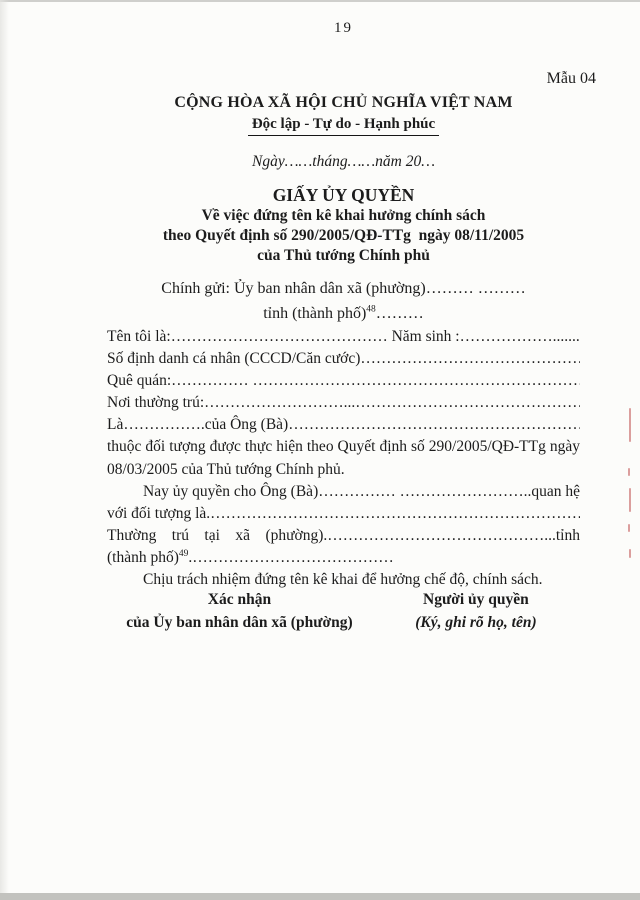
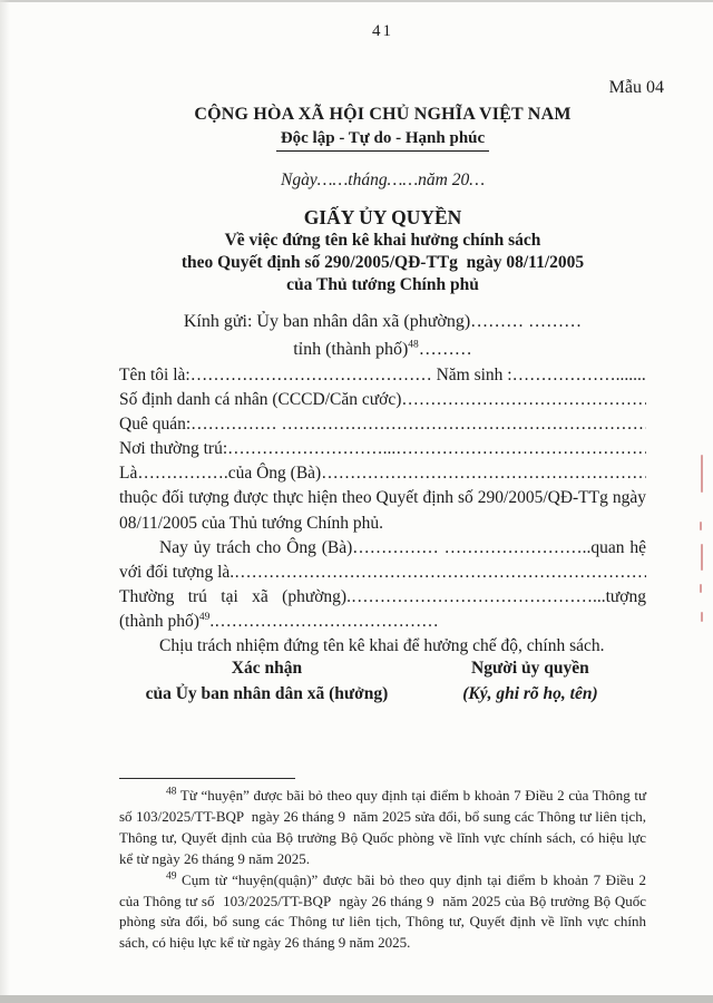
- 19
+ 41
  Mẫu 04
  CỘNG HÒA XÃ HỘI CHỦ NGHĨA VIỆT NAM
  Độc lập - Tự do - Hạnh phúc
  Ngày……tháng……năm 20…
  GIẤY ỦY QUYỀN
  Về việc đứng tên kê khai hưởng chính sách
  theo Quyết định số 290/2005/QĐ-TTg ngày 08/11/2005
  của Thủ tướng Chính phủ
- Chính gửi: Ủy ban nhân dân xã (phường)……… ………
+ Kính gửi: Ủy ban nhân dân xã (phường)……… ………
  tỉnh (thành phố)48………
  Tên tôi là:…………………………………… Năm sinh :……………….......
  Số định danh cá nhân (CCCD/Căn cước)……………………………………
  Quê quán:…………… ………………………………………………………
  Nơi thường trú:………………………...………………………………………
  Là…………….của Ông (Bà)…………………………………………………
  thuộc đối tượng được thực hiện theo Quyết định số 290/2005/QĐ-TTg ngày
- 08/03/2005 của Thủ tướng Chính phủ.
+ 08/11/2005 của Thủ tướng Chính phủ.
- Nay ủy quyền cho Ông (Bà)…………… ……………………..quan hệ
+ Nay ủy trách cho Ông (Bà)…………… ……………………..quan hệ
  với đối tượng là.………………………………………………………………
- Thường trú tại xã (phường).……………………………………...tỉnh
+ Thường trú tại xã (phường).……………………………………...tượng
  (thành phố)49.…………………………………
  Chịu trách nhiệm đứng tên kê khai để hưởng chế độ, chính sách.
  Xác nhận
- của Ủy ban nhân dân xã (phường)
+ của Ủy ban nhân dân xã (hưởng)
  Người ủy quyền
  (Ký, ghi rõ họ, tên)
+ 48 Từ “huyện” được bãi bỏ theo quy định tại điểm b khoản 7 Điều 2 của Thông tư số 103/2025/TT-BQP ngày 26 tháng 9 năm 2025 sửa đổi, bổ sung các Thông tư liên tịch, Thông tư, Quyết định của Bộ trưởng Bộ Quốc phòng về lĩnh vực chính sách, có hiệu lực kể từ ngày 26 tháng 9 năm 2025.
+ 49 Cụm từ “huyện(quận)” được bãi bỏ theo quy định tại điểm b khoản 7 Điều 2 của Thông tư số 103/2025/TT-BQP ngày 26 tháng 9 năm 2025 của Bộ trưởng Bộ Quốc phòng sửa đổi, bổ sung các Thông tư liên tịch, Thông tư, Quyết định về lĩnh vực chính sách, có hiệu lực kể từ ngày 26 tháng 9 năm 2025.
